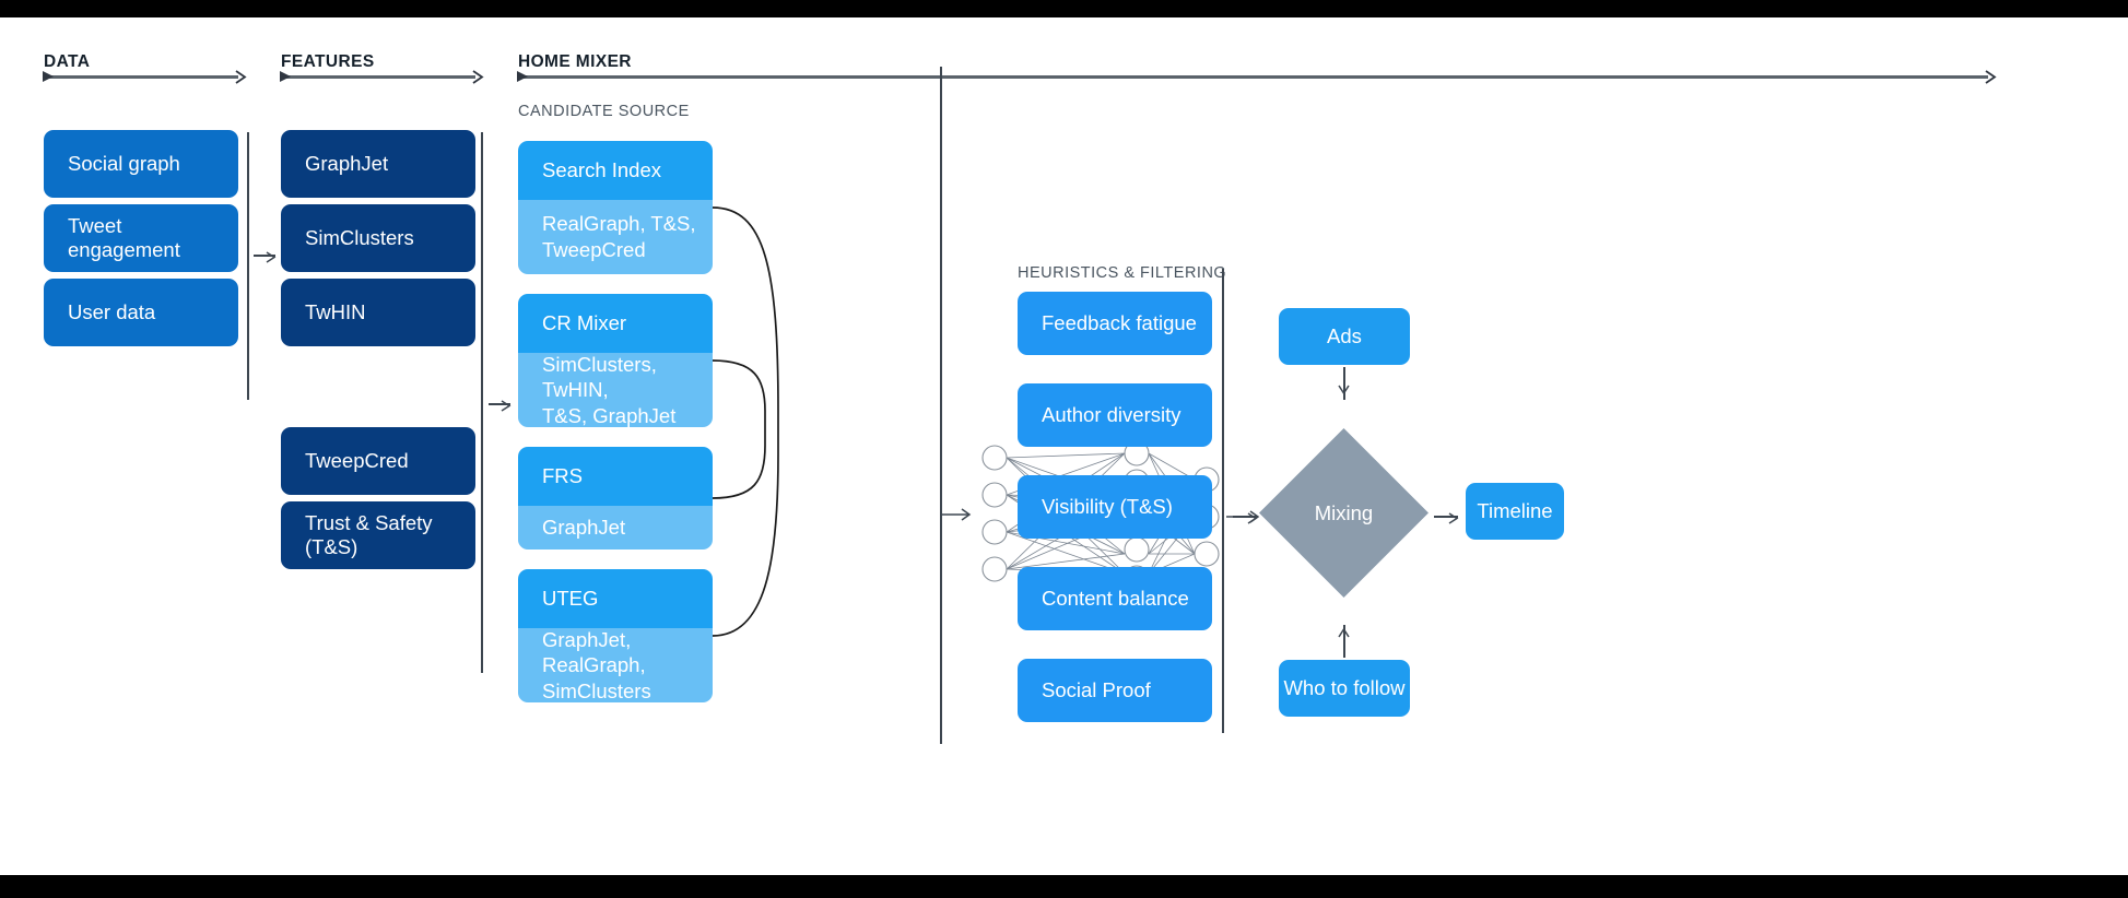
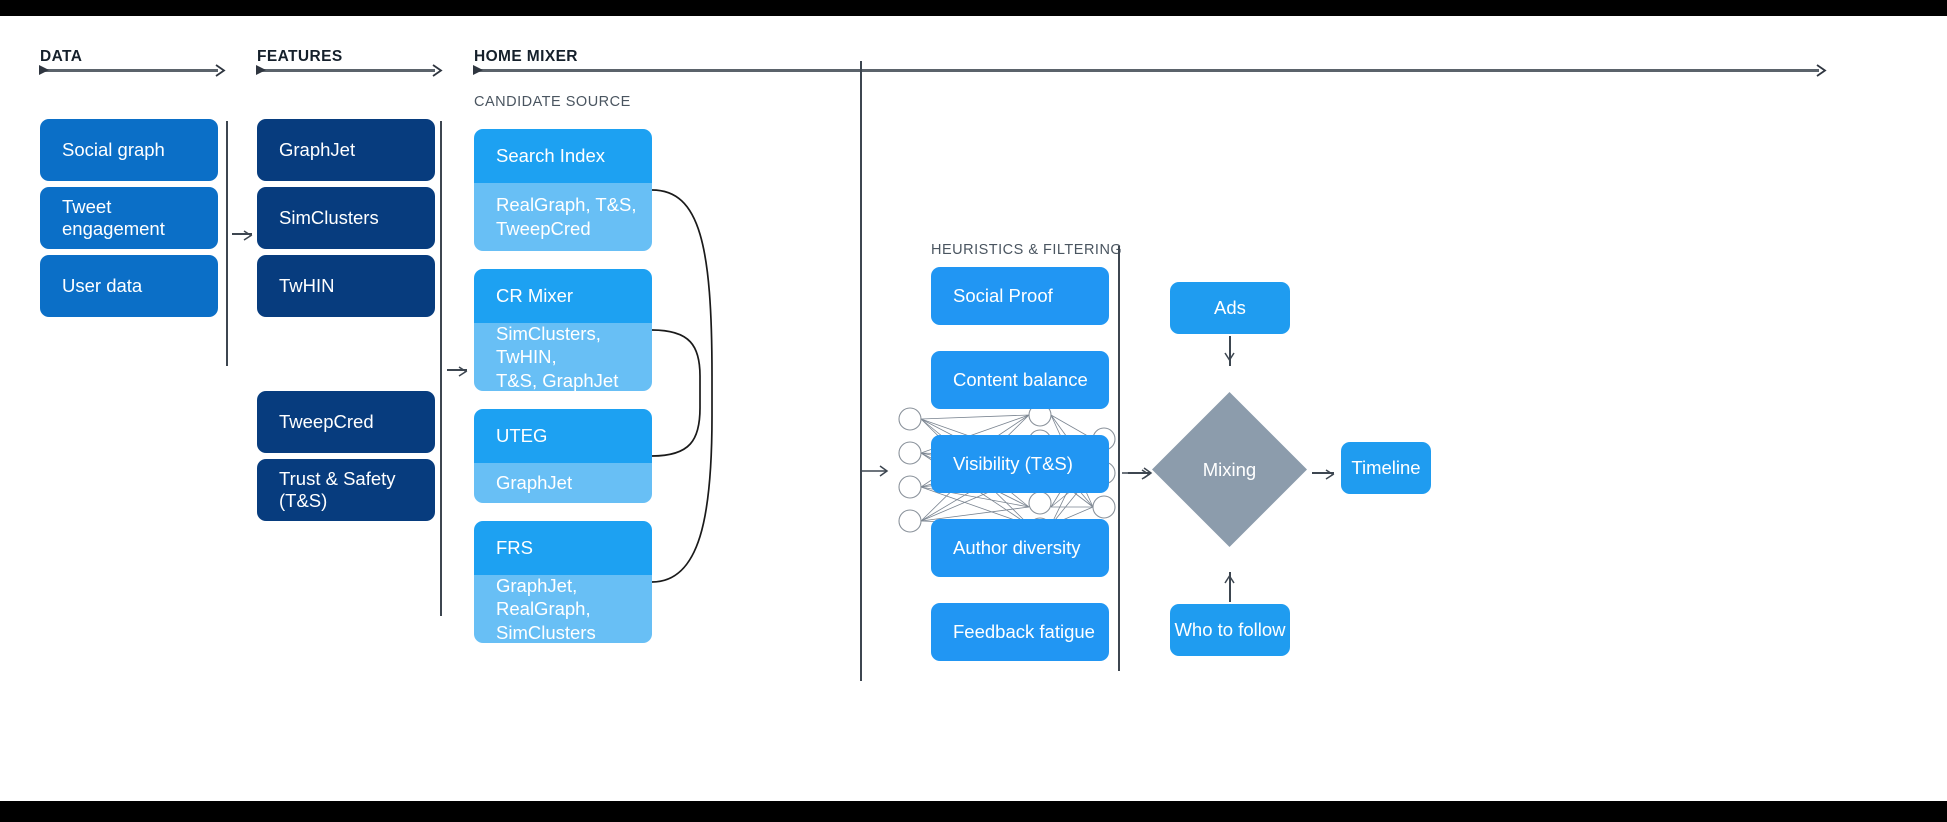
  DATA
  FEATURES
  HOME MIXER
  CANDIDATE SOURCE
  HEURISTICS & FILTERING
  Social graph
  Tweet engagement
  User data
  GraphJet
  SimClusters
  TwHIN
  TweepCred
  Trust & Safety (T&S)
  Search Index
  RealGraph, T&S,
  TweepCred
  CR Mixer
  SimClusters, TwHIN,
  T&S, GraphJet
- FRS
+ UTEG
  GraphJet
- UTEG
+ FRS
  GraphJet, RealGraph,
  SimClusters
- Feedback fatigue
+ Social Proof
- Author diversity
+ Content balance
  Visibility (T&S)
- Content balance
+ Author diversity
- Social Proof
+ Feedback fatigue
  Ads
  Mixing
  Timeline
  Who to follow
